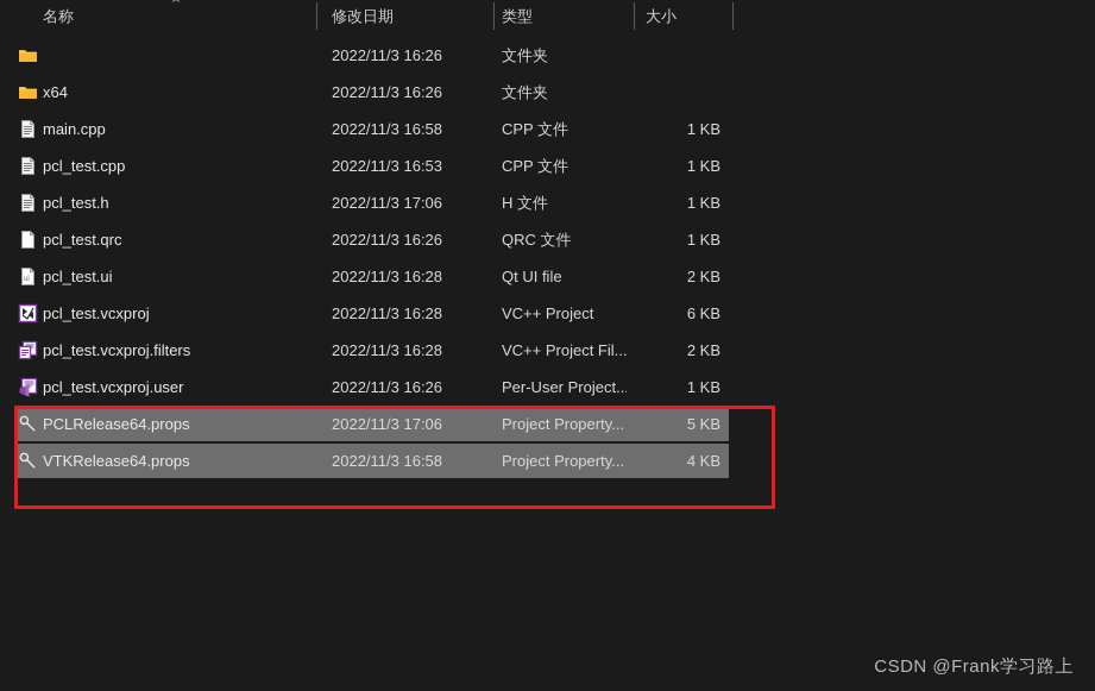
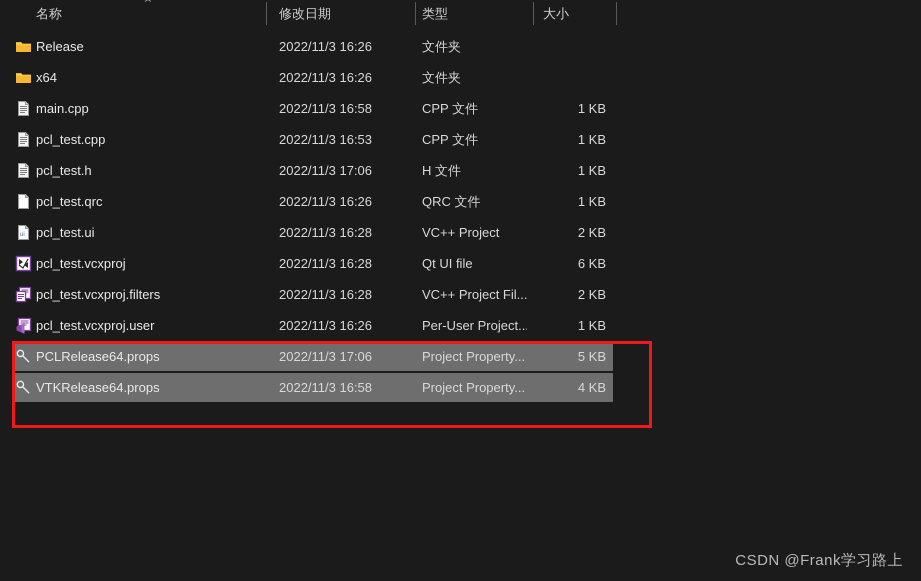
  ⌃
  名称
  修改日期
  类型
  大小
+ Release
  2022/11/3 16:26
  文件夹
  x64
  2022/11/3 16:26
  文件夹
  main.cpp
  2022/11/3 16:58
  CPP 文件
  1 KB
  pcl_test.cpp
  2022/11/3 16:53
  CPP 文件
  1 KB
  pcl_test.h
  2022/11/3 17:06
  H 文件
  1 KB
  pcl_test.qrc
  2022/11/3 16:26
  QRC 文件
  1 KB
  pcl_test.ui
  2022/11/3 16:28
- Qt UI file
+ VC++ Project
  2 KB
  pcl_test.vcxproj
  2022/11/3 16:28
- VC++ Project
+ Qt UI file
  6 KB
  pcl_test.vcxproj.filters
  2022/11/3 16:28
  VC++ Project Fil...
  2 KB
  pcl_test.vcxproj.user
  2022/11/3 16:26
  Per-User Project..
  1 KB
  PCLRelease64.props
  2022/11/3 17:06
  Project Property...
  5 KB
  VTKRelease64.props
  2022/11/3 16:58
  Project Property...
  4 KB
  CSDN @Frank学习路上
